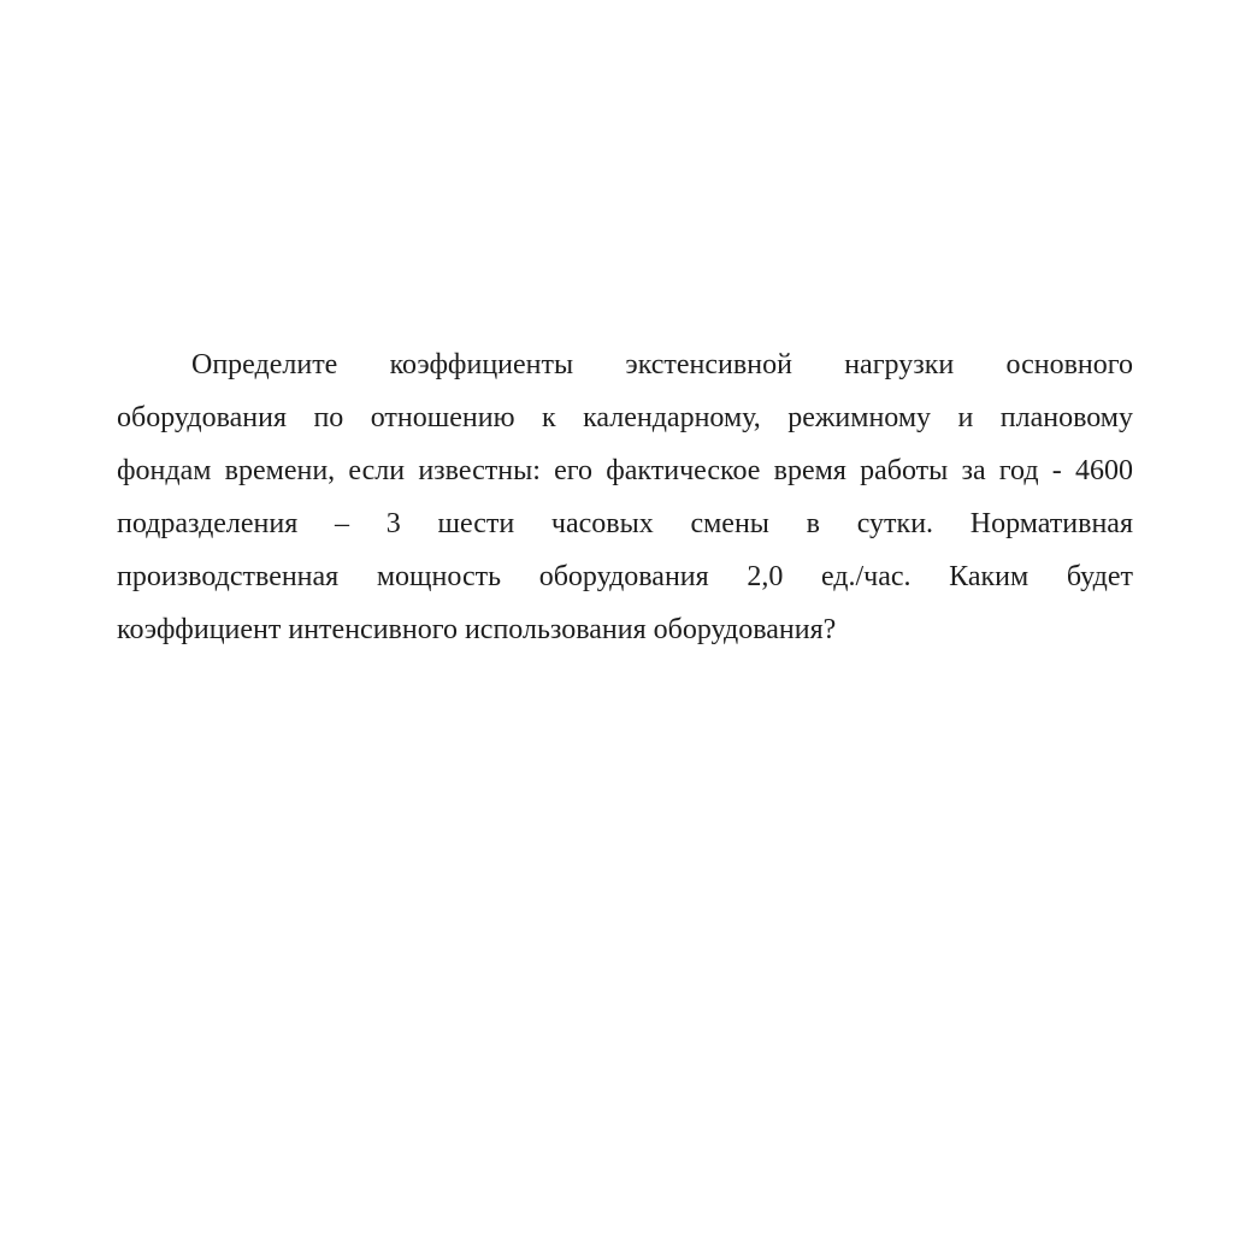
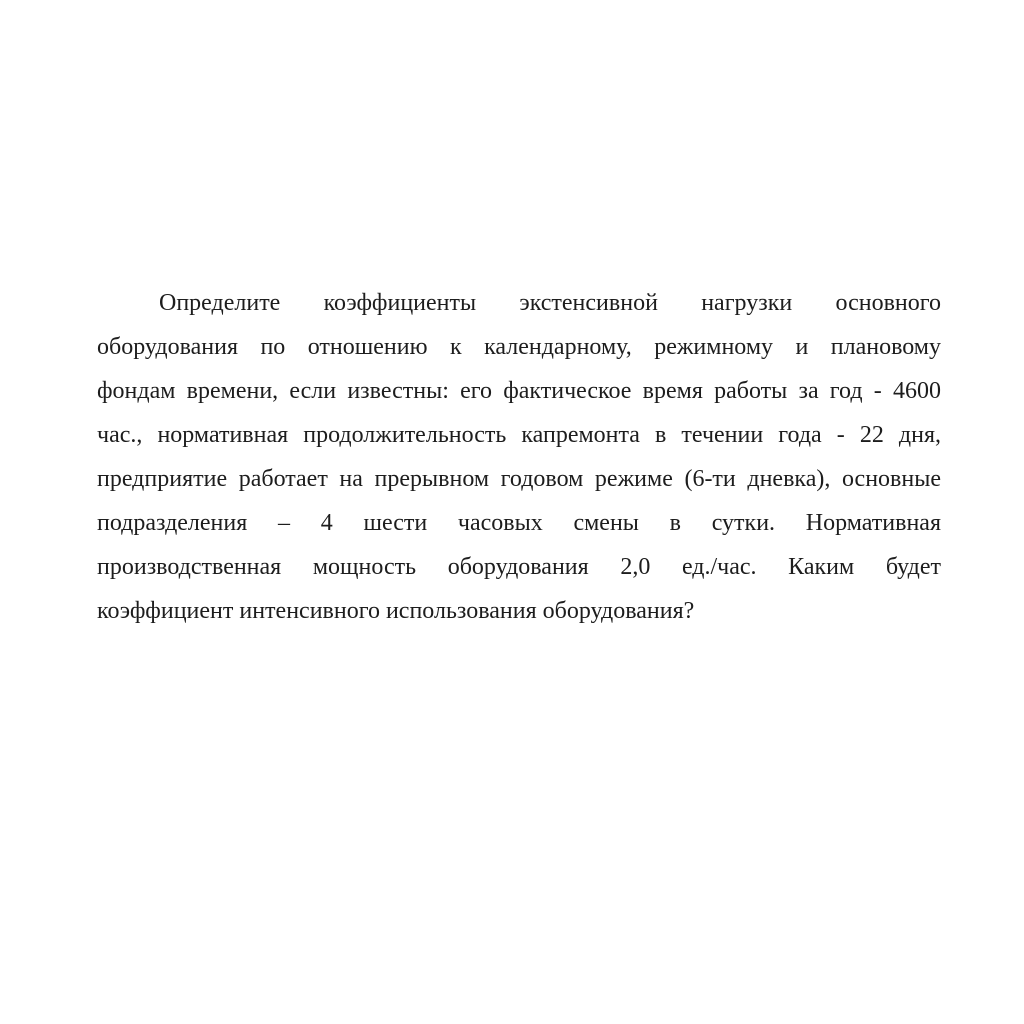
  Определите коэффициенты экстенсивной нагрузки основного
  оборудования по отношению к календарному, режимному и плановому
  фондам времени, если известны: его фактическое время работы за год - 4600
+ час., нормативная продолжительность капремонта в течении года - 22 дня,
+ предприятие работает на прерывном годовом режиме (6-ти дневка), основные
- подразделения – 3 шести часовых смены в сутки. Нормативная
+ подразделения – 4 шести часовых смены в сутки. Нормативная
  производственная мощность оборудования 2,0 ед./час. Каким будет
  коэффициент интенсивного использования оборудования?
